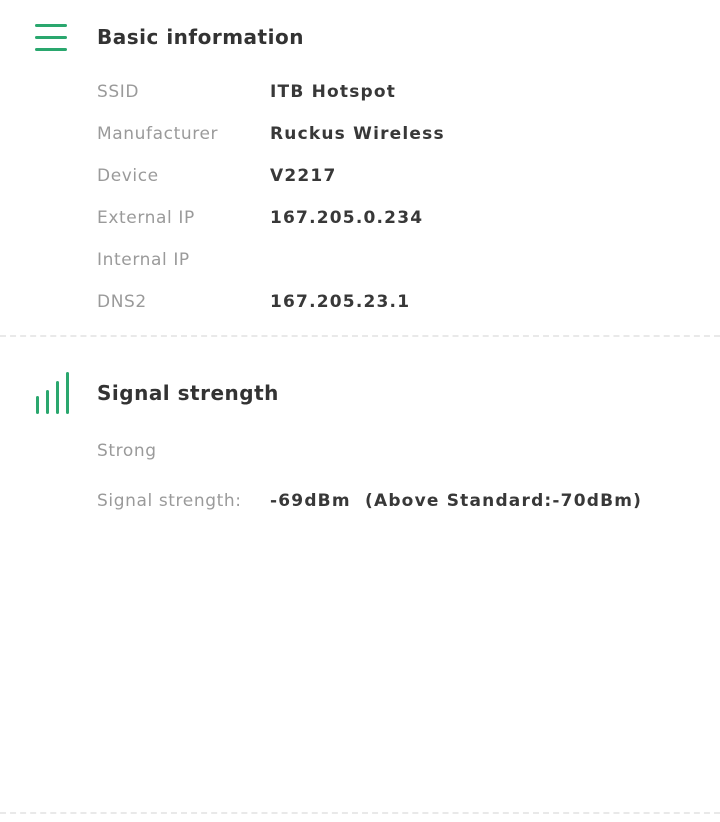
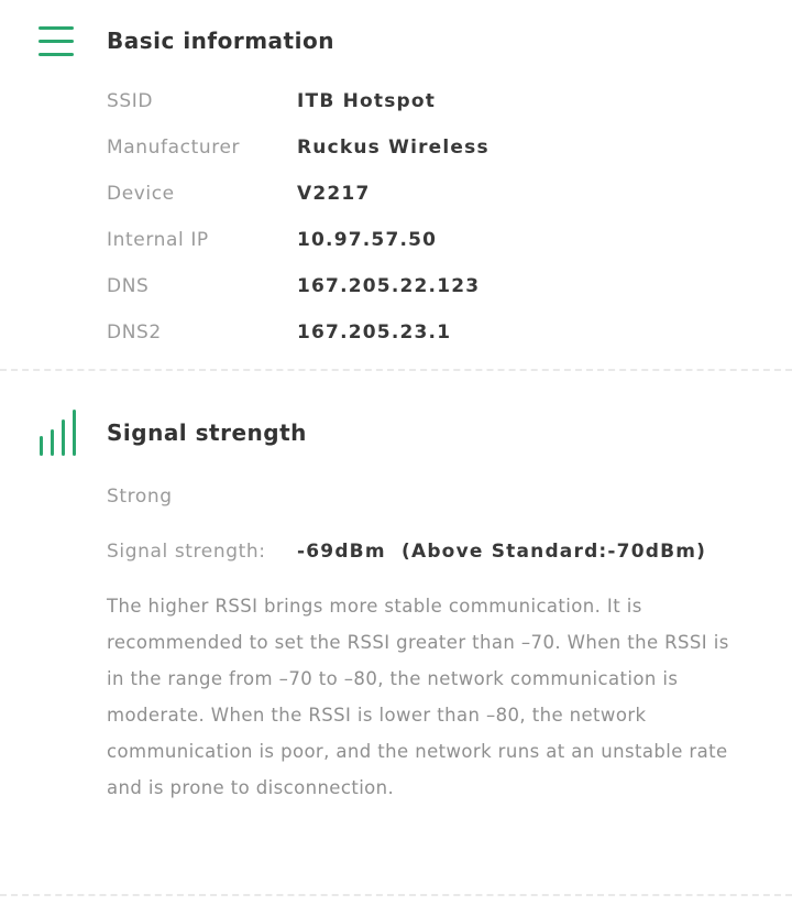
  Basic information
  SSID
  ITB Hotspot
  Manufacturer
  Ruckus Wireless
  Device
  V2217
- External IP
- 167.205.0.234
  Internal IP
+ 10.97.57.50
+ DNS
+ 167.205.22.123
  DNS2
  167.205.23.1
  Signal strength
  Strong
  Signal strength:
  -69dBm (Above Standard:-70dBm)
+ The higher RSSI brings more stable communication. It is recommended to set the RSSI greater than –70. When the RSSI is in the range from –70 to –80, the network communication is moderate. When the RSSI is lower than –80, the network communication is poor, and the network runs at an unstable rate and is prone to disconnection.
